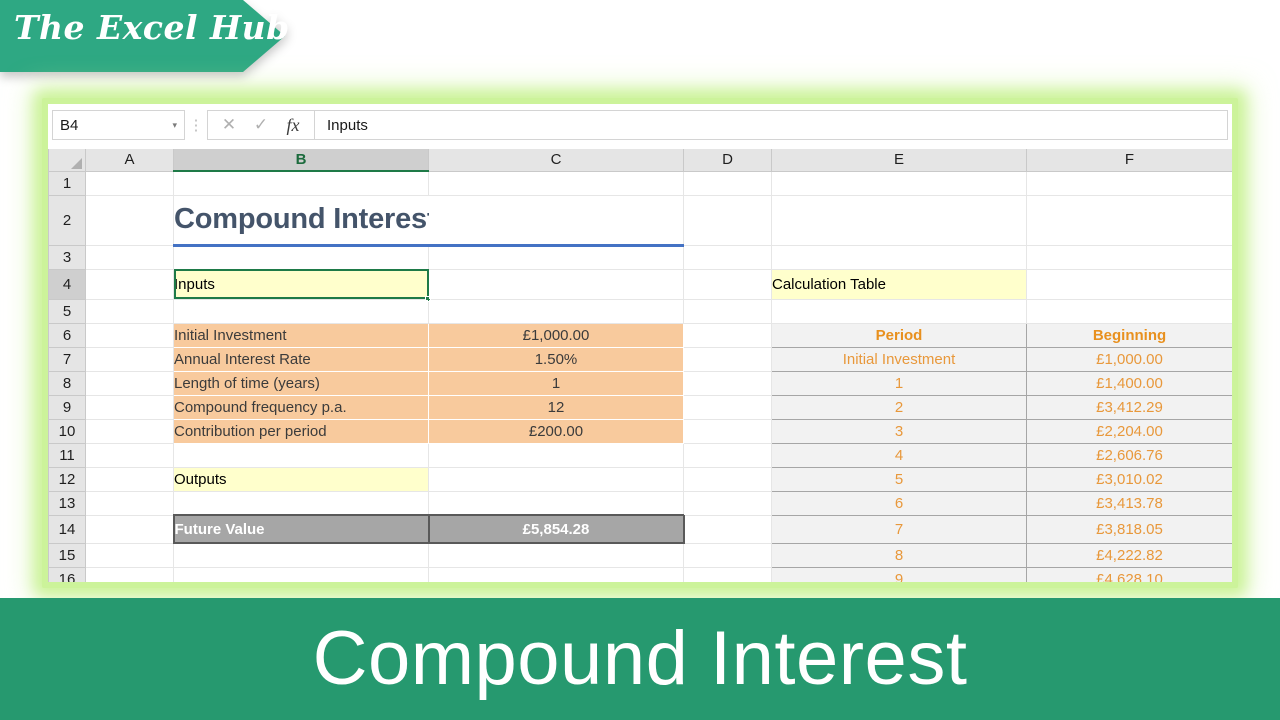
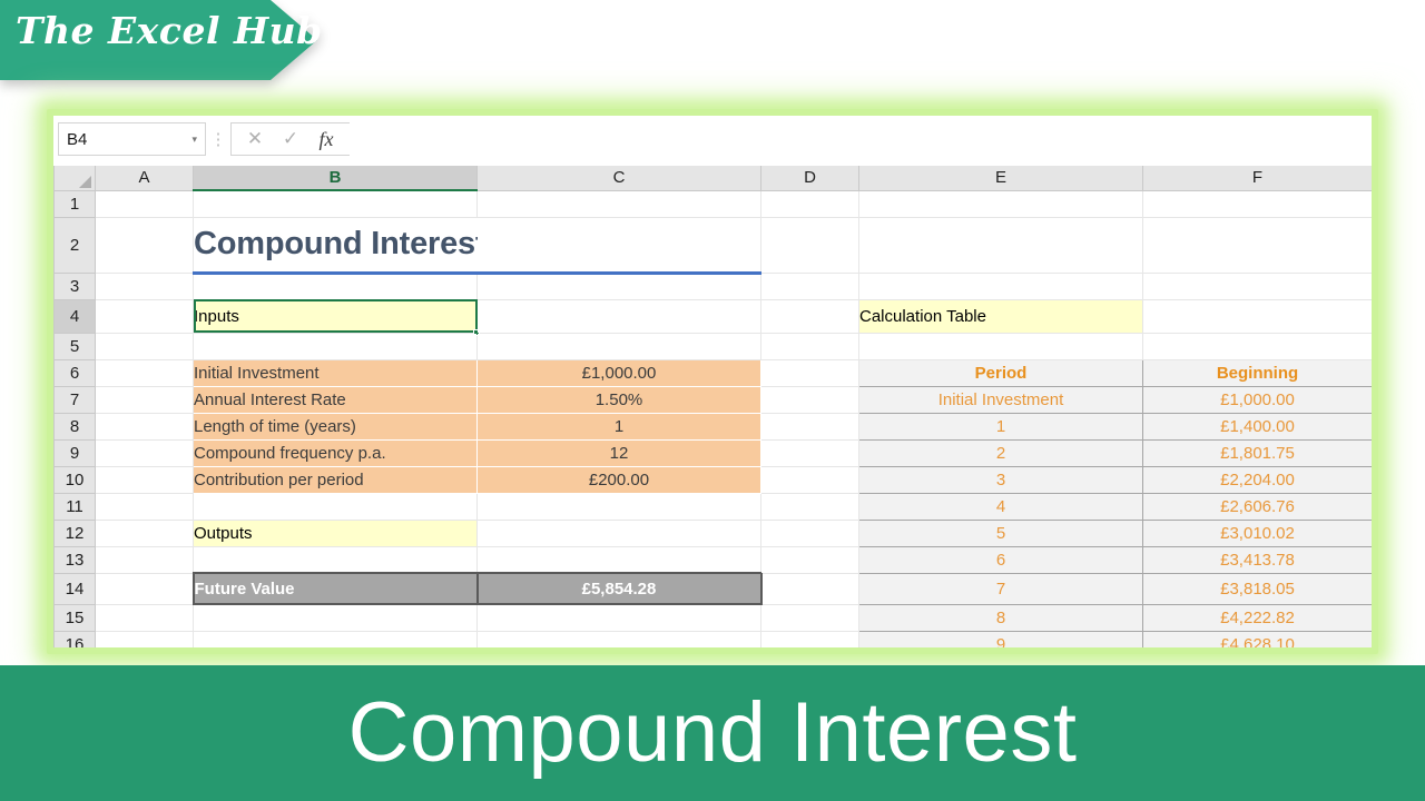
  The Excel Hub
  B4
  ▾
  ⋮
  ✕
  ✓
  fx
- Inputs
  	A	B	C	D	E	F
  1
  3
  4		Inputs			Calculation Table
  5
  6		Initial Investment	£1,000.00		Period	Beginning
  7		Annual Interest Rate	1.50%		Initial Investment	£1,000.00
  8		Length of time (years)	1		1	£1,400.00
- 9		Compound frequency p.a.	12		2	£3,412.29
+ 9		Compound frequency p.a.	12		2	£1,801.75
  10		Contribution per period	£200.00		3	£2,204.00
  11					4	£2,606.76
  12		Outputs			5	£3,010.02
  13					6	£3,413.78
  14		Future Value	£5,854.28		7	£3,818.05
  15					8	£4,222.82
  16					9	£4,628.10
  Compound Interest
